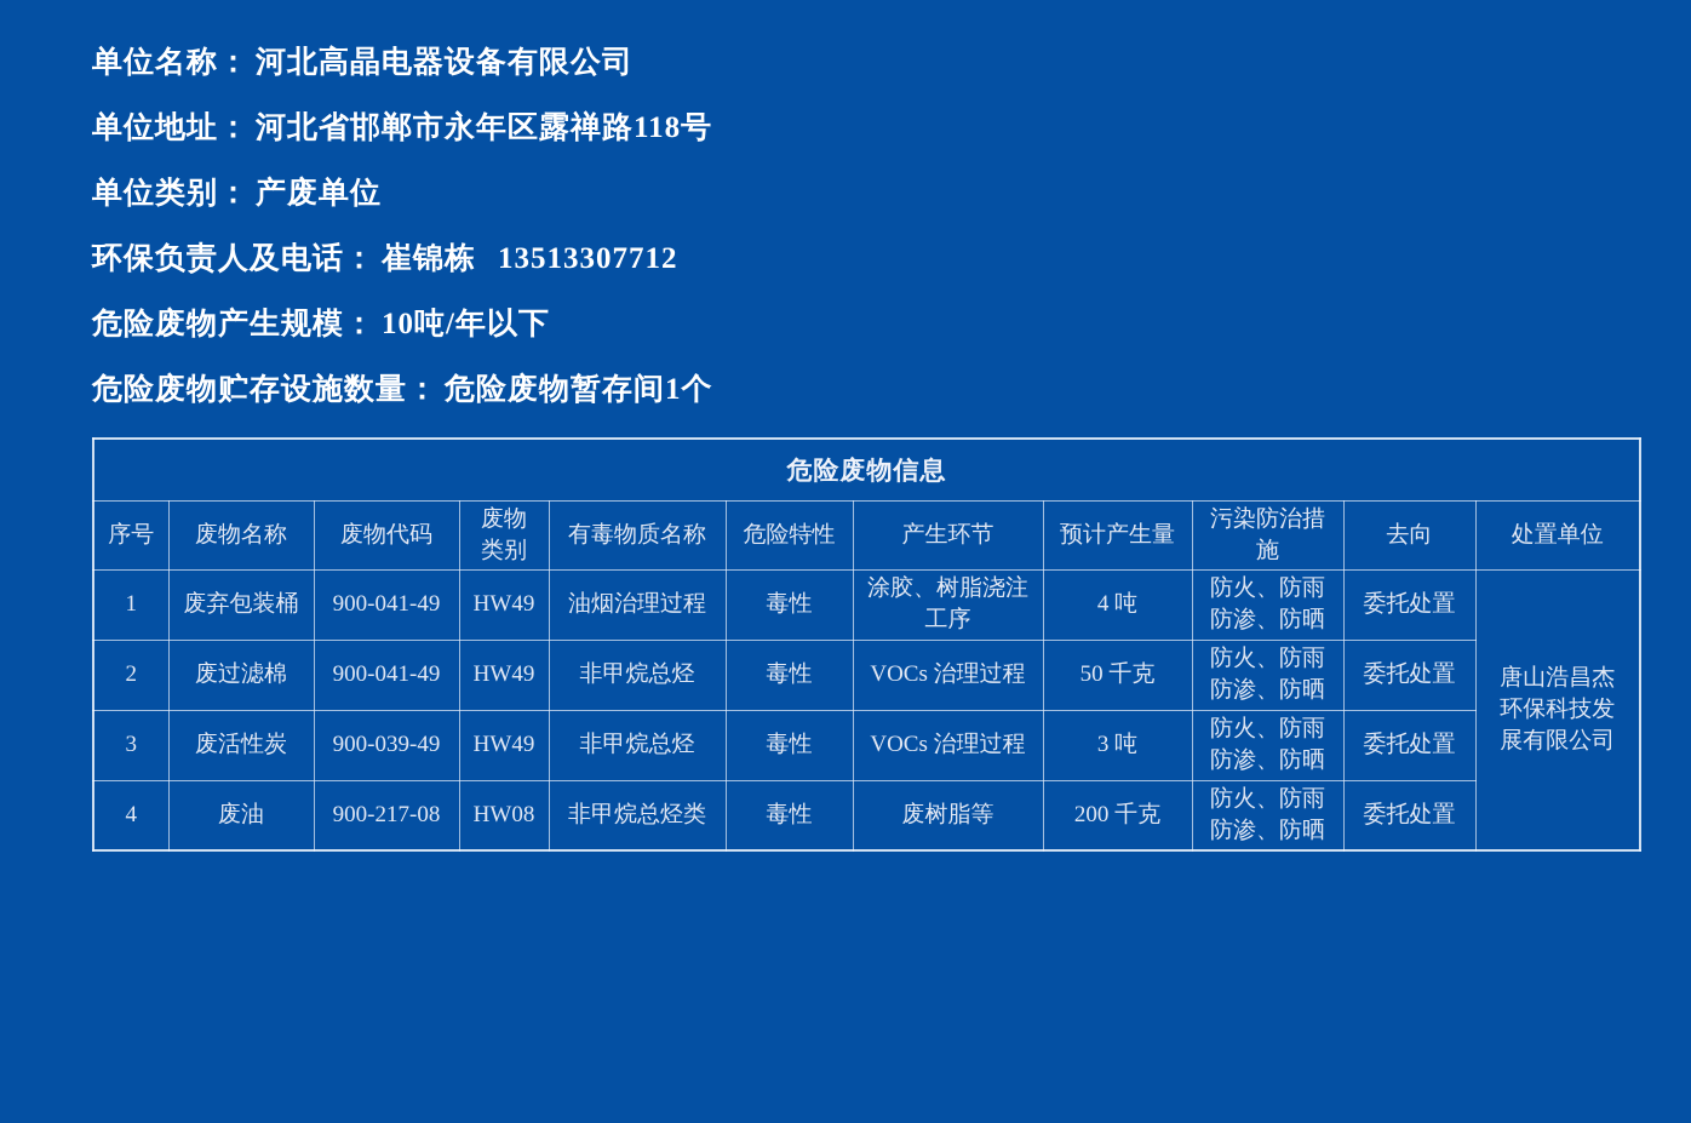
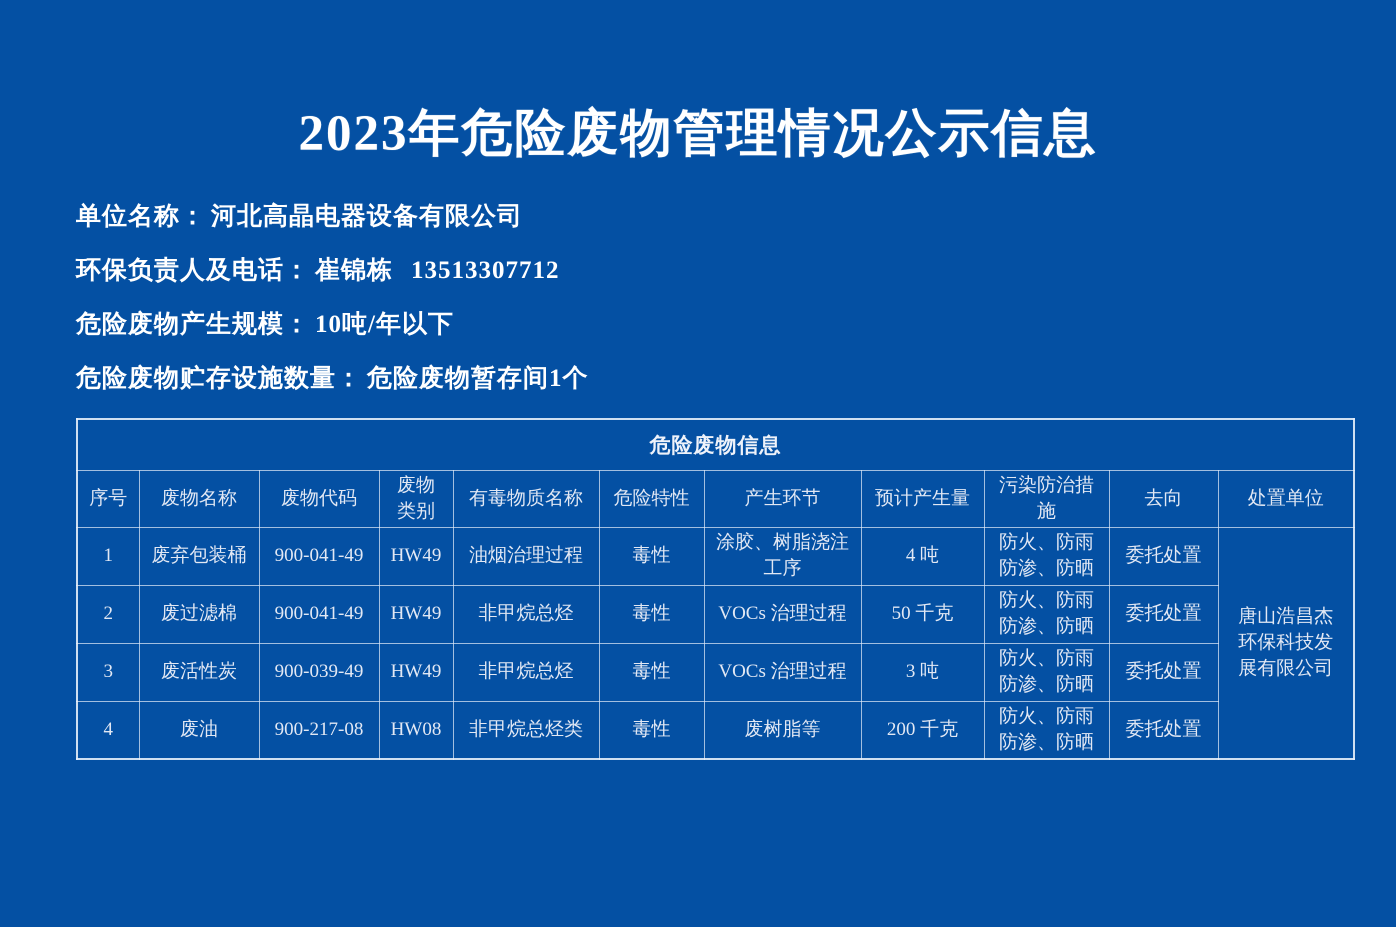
+ 2023年危险废物管理情况公示信息
  单位名称： 河北高晶电器设备有限公司
- 单位地址： 河北省邯郸市永年区露禅路118号
- 单位类别： 产废单位
  环保负责人及电话： 崔锦栋 13513307712
  危险废物产生规模： 10吨/年以下
  危险废物贮存设施数量： 危险废物暂存间1个
  危险废物信息
  序号	废物名称	废物代码	废物 类别	有毒物质名称	危险特性	产生环节	预计产生量	污染防治措 施	去向	处置单位
  1	废弃包装桶	900-041-49	HW49	油烟治理过程	毒性	涂胶、树脂浇注 工序	4 吨	防火、防雨 防渗、防晒	委托处置	唐山浩昌杰 环保科技发 展有限公司
  2	废过滤棉	900-041-49	HW49	非甲烷总烃	毒性	VOCs 治理过程	50 千克	防火、防雨 防渗、防晒	委托处置
  3	废活性炭	900-039-49	HW49	非甲烷总烃	毒性	VOCs 治理过程	3 吨	防火、防雨 防渗、防晒	委托处置
  4	废油	900-217-08	HW08	非甲烷总烃类	毒性	废树脂等	200 千克	防火、防雨 防渗、防晒	委托处置
